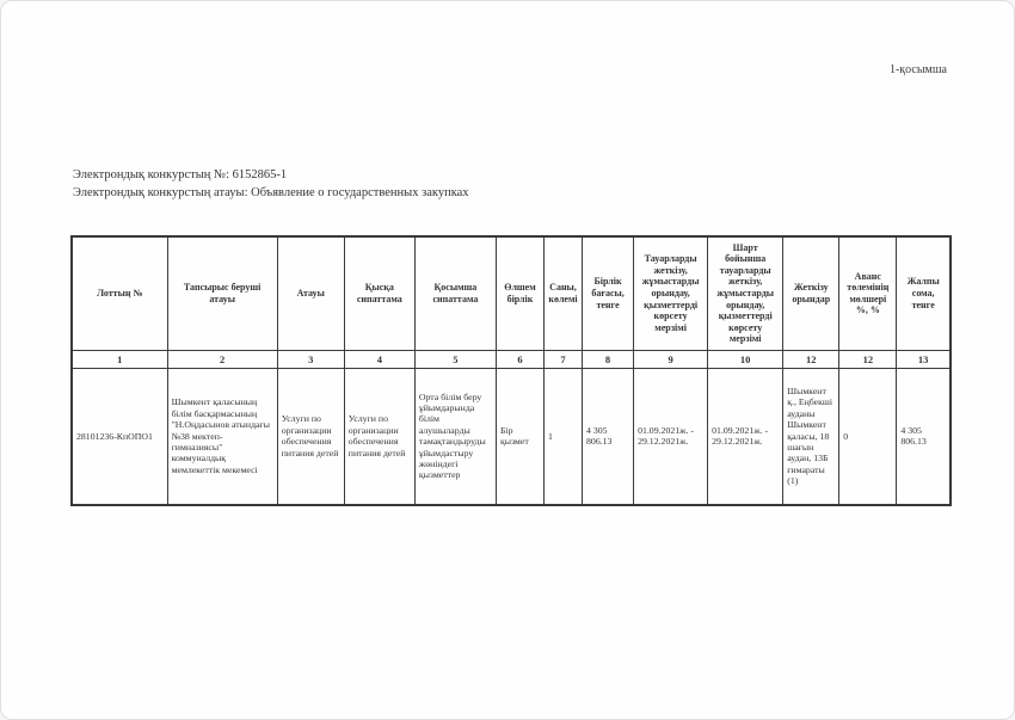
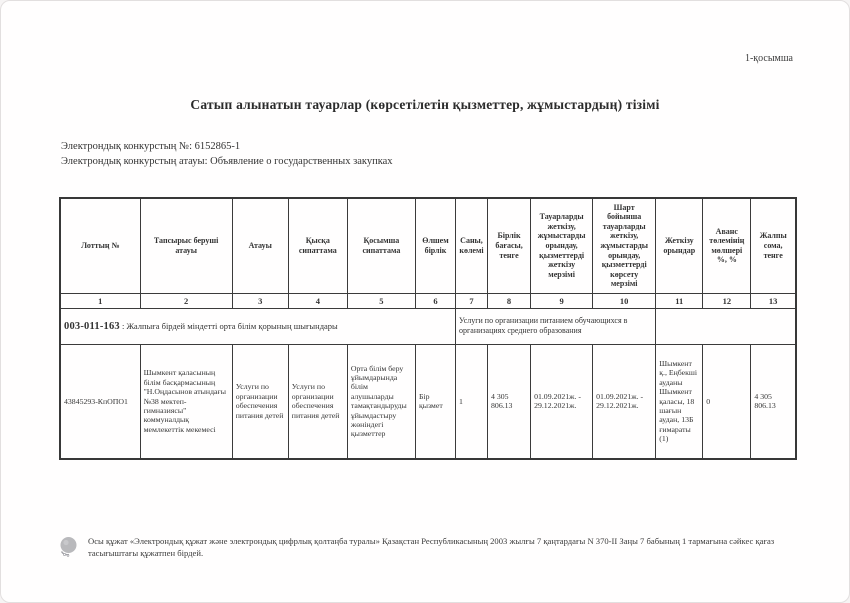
  1-қосымша
+ Сатып алынатын тауарлар (көрсетілетін қызметтер, жұмыстардың) тізімі
  Электрондық конкурстың №: 6152865-1
  Электрондық конкурстың атауы: Объявление о государственных закупках
- Лоттың №	Тапсырыс беруші атауы	Атауы	Қысқа сипаттама	Қосымша сипаттама	Өлшем бірлік	Саны, көлемі	Бірлік бағасы, тенге	Тауарларды жеткізу, жұмыстарды орындау, қызметтерді көрсету мерзімі	Шарт бойынша тауарларды жеткізу, жұмыстарды орындау, қызметтерді көрсету мерзімі	Жеткізу орындар	Аванс төлемінің мөлшері %, %	Жалпы сома, тенге
+ Лоттың №	Тапсырыс беруші атауы	Атауы	Қысқа сипаттама	Қосымша сипаттама	Өлшем бірлік	Саны, көлемі	Бірлік бағасы, тенге	Тауарларды жеткізу, жұмыстарды орындау, қызметтерді жеткізу мерзімі	Шарт бойынша тауарларды жеткізу, жұмыстарды орындау, қызметтерді көрсету мерзімі	Жеткізу орындар	Аванс төлемінің мөлшері %, %	Жалпы сома, тенге
- 1	2	3	4	5	6	7	8	9	10	12	12	13
+ 1	2	3	4	5	6	7	8	9	10	11	12	13
+ 003-011-163 : Жалпыға бірдей міндетті орта білім қорының шығындары	Услуги по организации питанием обучающихся в организациях среднего образования
- 28101236-КпОПО1	Шымкент қаласының білім басқармасының "Н.Оңдасынов атындағы №38 мектеп-гимназиясы" коммуналдық мемлекеттік мекемесі	Услуги по организации обеспечения питания детей	Услуги по организации обеспечения питания детей	Орта білім беру ұйымдарында білім алушыларды тамақтандыруды ұйымдастыру жөніндегі қызметтер	Бір қызмет	1	4 305 806.13	01.09.2021ж. - 29.12.2021ж.	01.09.2021ж. - 29.12.2021ж.	Шымкент қ., Еңбекші ауданы Шымкент қаласы, 18 шағын аудан, 13Б ғимараты (1)	0	4 305 806.13
+ 43845293-КпОПО1	Шымкент қаласының білім басқармасының "Н.Оңдасынов атындағы №38 мектеп-гимназиясы" коммуналдық мемлекеттік мекемесі	Услуги по организации обеспечения питания детей	Услуги по организации обеспечения питания детей	Орта білім беру ұйымдарында білім алушыларды тамақтандыруды ұйымдастыру жөніндегі қызметтер	Бір қызмет	1	4 305 806.13	01.09.2021ж. - 29.12.2021ж.	01.09.2021ж. - 29.12.2021ж.	Шымкент қ., Еңбекші ауданы Шымкент қаласы, 18 шағын аудан, 13Б ғимараты (1)	0	4 305 806.13
+ Осы құжат «Электрондық құжат және электрондық цифрлық қолтаңба туралы» Қазақстан Республикасының 2003 жылғы 7 қаңтардағы N 370-II Заңы 7 бабының 1 тармағына сәйкес қағаз тасығыштағы құжатпен бірдей.
